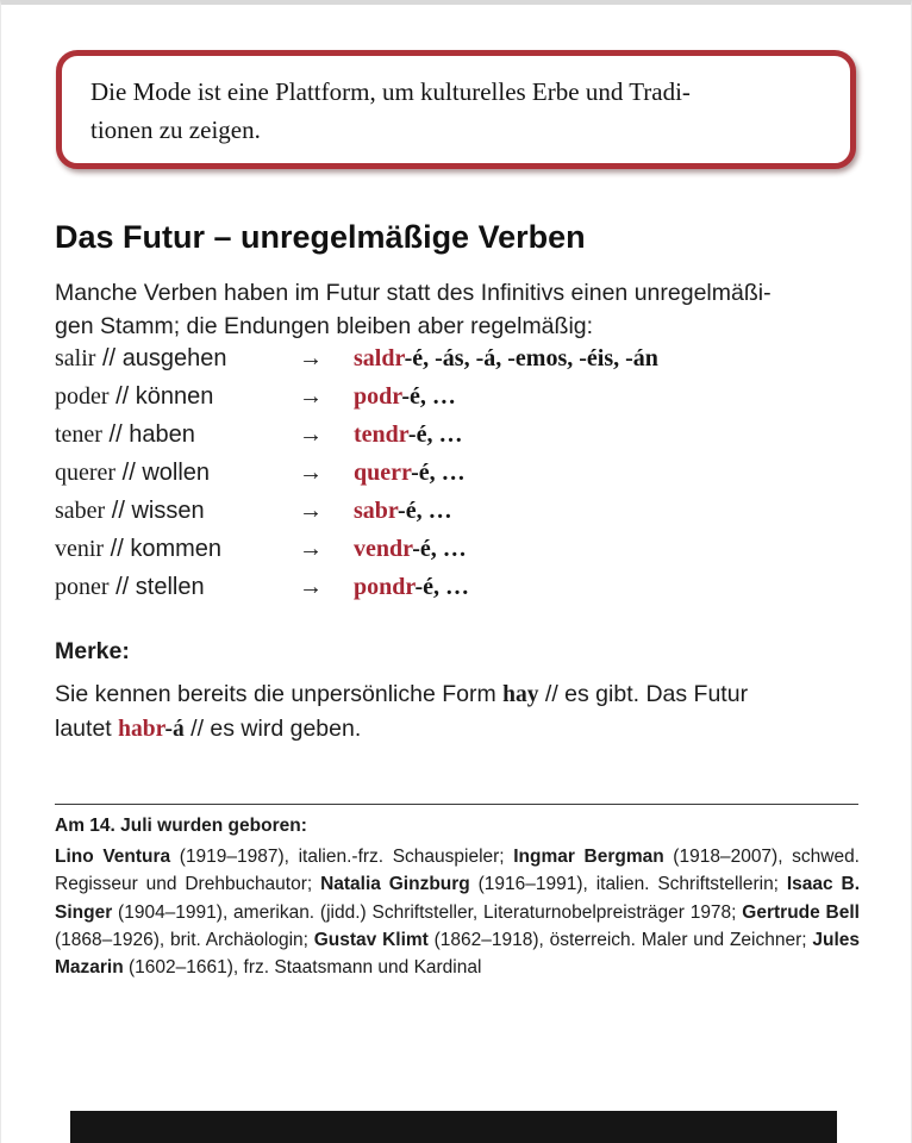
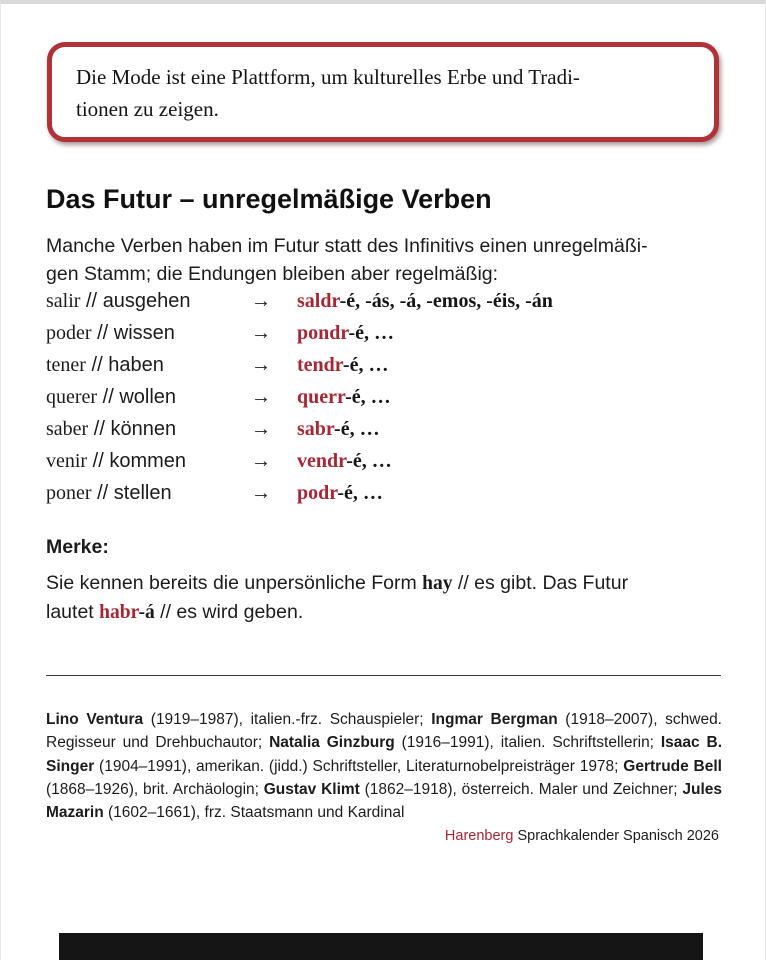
  Die Mode ist eine Plattform, um kulturelles Erbe und Tradi-
  tionen zu zeigen.
  Das Futur – unregelmäßige Verben
  Manche Verben haben im Futur statt des Infinitivs einen unregelmäßi-
  gen Stamm; die Endungen bleiben aber regelmäßig:
  salir // ausgehen
  →
  saldr-é, -ás, -á, -emos, -éis, -án
- poder // können
+ poder // wissen
  →
- podr-é, …
+ pondr-é, …
  tener // haben
  →
  tendr-é, …
  querer // wollen
  →
  querr-é, …
- saber // wissen
+ saber // können
  →
  sabr-é, …
  venir // kommen
  →
  vendr-é, …
  poner // stellen
  →
- pondr-é, …
+ podr-é, …
  Merke:
  Sie kennen bereits die unpersönliche Form hay // es gibt. Das Futur
  lautet habr-á // es wird geben.
- Am 14. Juli wurden geboren:
  Lino Ventura (1919–1987), italien.-frz. Schauspieler; Ingmar Bergman (1918–2007), schwed. Regisseur und Drehbuchautor; Natalia Ginzburg (1916–1991), italien. Schriftstellerin; Isaac B. Singer (1904–1991), amerikan. (jidd.) Schriftsteller, Literaturnobelpreisträger 1978; Gertrude Bell (1868–1926), brit. Archäologin; Gustav Klimt (1862–1918), österreich. Maler und Zeichner; Jules Mazarin (1602–1661), frz. Staatsmann und Kardinal
+ Harenberg Sprachkalender Spanisch 2026
